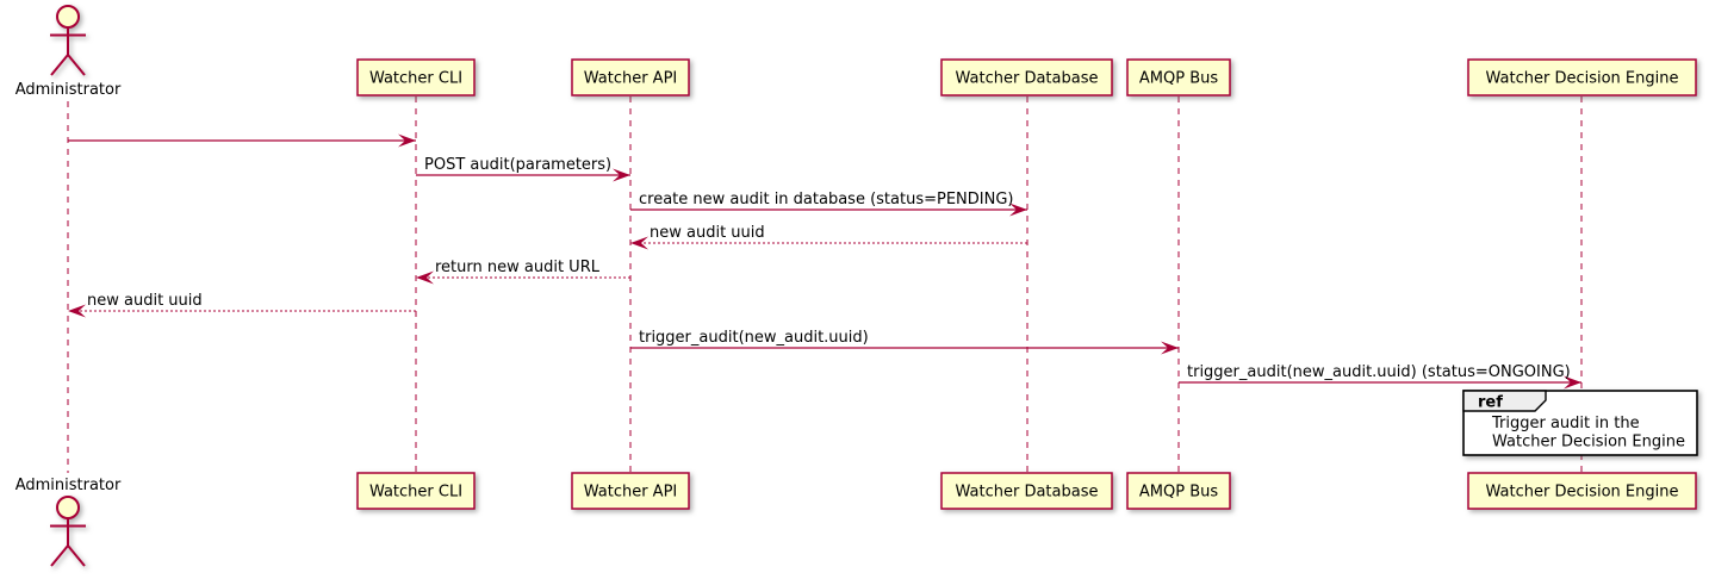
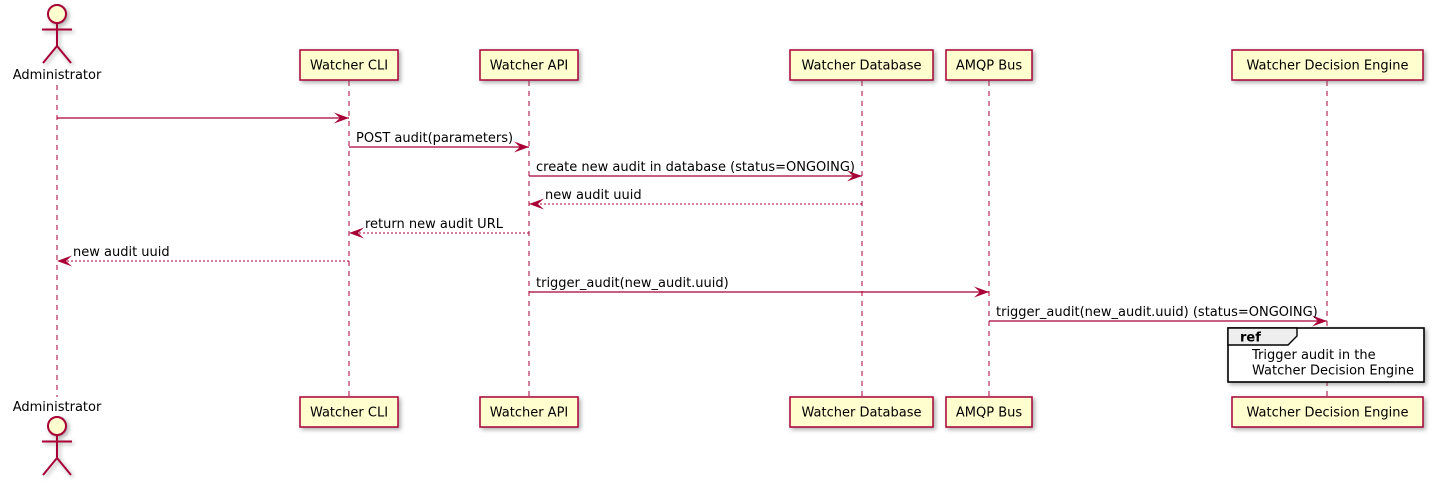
  Watcher CLI
  Watcher CLI
  Watcher API
  Watcher API
  Watcher Database
  Watcher Database
  AMQP Bus
  AMQP Bus
  Watcher Decision Engine
  Watcher Decision Engine
  Administrator
  Administrator
  POST audit(parameters)
- create new audit in database (status=PENDING)
+ create new audit in database (status=ONGOING)
  new audit uuid
  return new audit URL
  new audit uuid
  trigger_audit(new_audit.uuid)
  trigger_audit(new_audit.uuid) (status=ONGOING)
  ref
  Trigger audit in the
  Watcher Decision Engine
